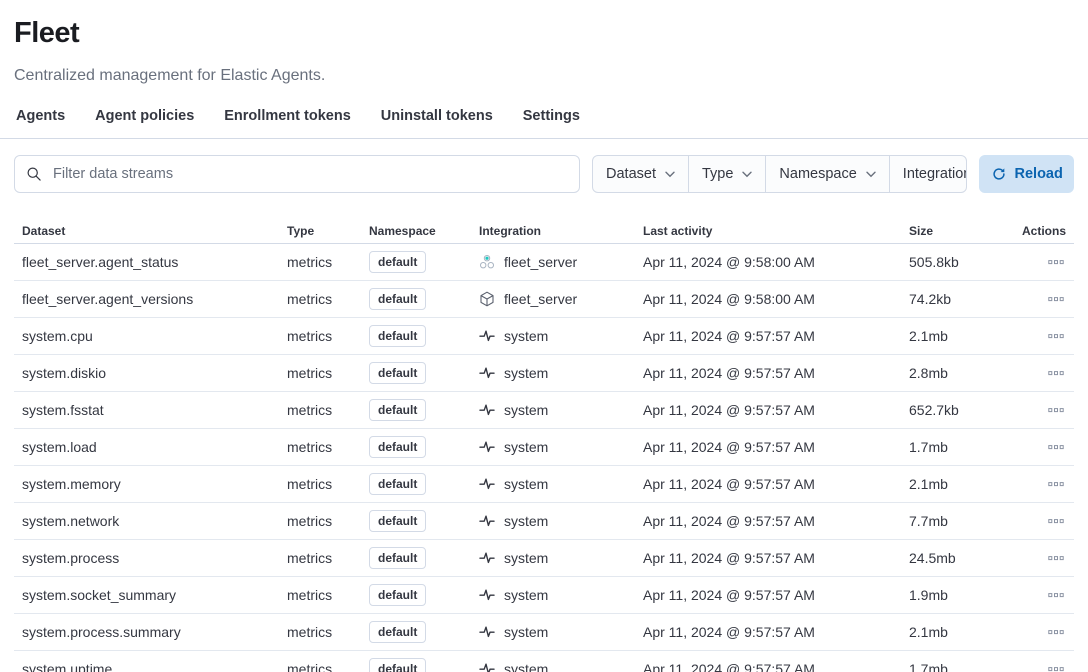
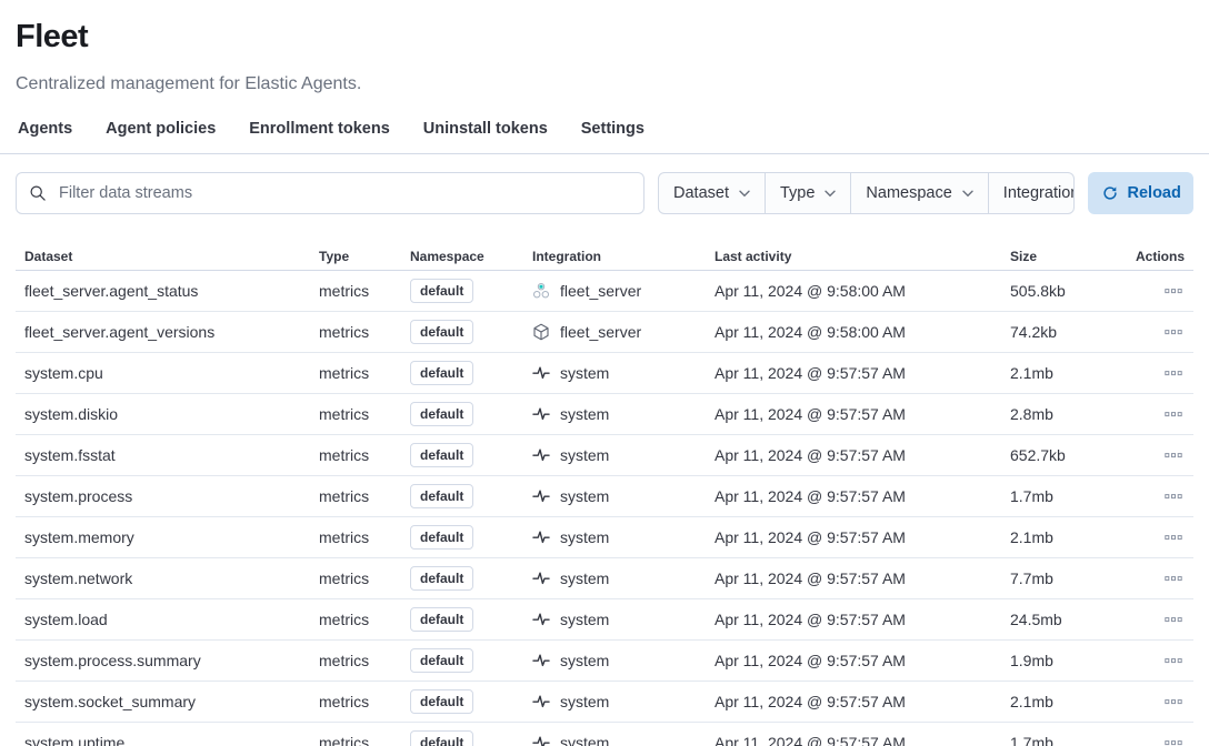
  Fleet
  Centralized management for Elastic Agents.
  Agents
  Agent policies
  Enrollment tokens
  Uninstall tokens
  Settings
  Filter data streams
  Dataset
  Type
  Namespace
  Integratio
  Reload
  Dataset
  Type
  Namespace
  Integration
  Last activity
  Size
  Actions
  fleet_server.agent_status
  metrics
  default
  fleet_server
  Apr 11, 2024 @ 9:58:00 AM
  505.8kb
  fleet_server.agent_versions
  metrics
  default
  fleet_server
  Apr 11, 2024 @ 9:58:00 AM
  74.2kb
  system.cpu
  metrics
  default
  system
  Apr 11, 2024 @ 9:57:57 AM
  2.1mb
  system.diskio
  metrics
  default
  system
  Apr 11, 2024 @ 9:57:57 AM
  2.8mb
  system.fsstat
  metrics
  default
  system
  Apr 11, 2024 @ 9:57:57 AM
  652.7kb
- system.load
+ system.process
  metrics
  default
  system
  Apr 11, 2024 @ 9:57:57 AM
  1.7mb
  system.memory
  metrics
  default
  system
  Apr 11, 2024 @ 9:57:57 AM
  2.1mb
  system.network
  metrics
  default
  system
  Apr 11, 2024 @ 9:57:57 AM
  7.7mb
- system.process
+ system.load
  metrics
  default
  system
  Apr 11, 2024 @ 9:57:57 AM
  24.5mb
- system.socket_summary
+ system.process.summary
  metrics
  default
  system
  Apr 11, 2024 @ 9:57:57 AM
  1.9mb
- system.process.summary
+ system.socket_summary
  metrics
  default
  system
  Apr 11, 2024 @ 9:57:57 AM
  2.1mb
  system.uptime
  metrics
  default
  system
  Apr 11, 2024 @ 9:57:57 AM
  1.7mb
